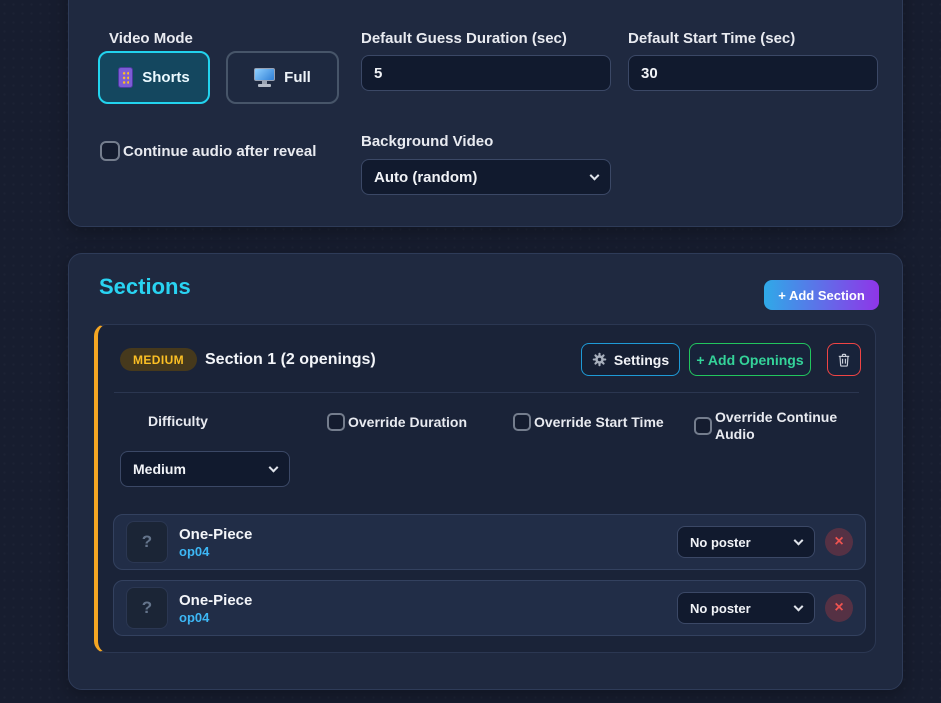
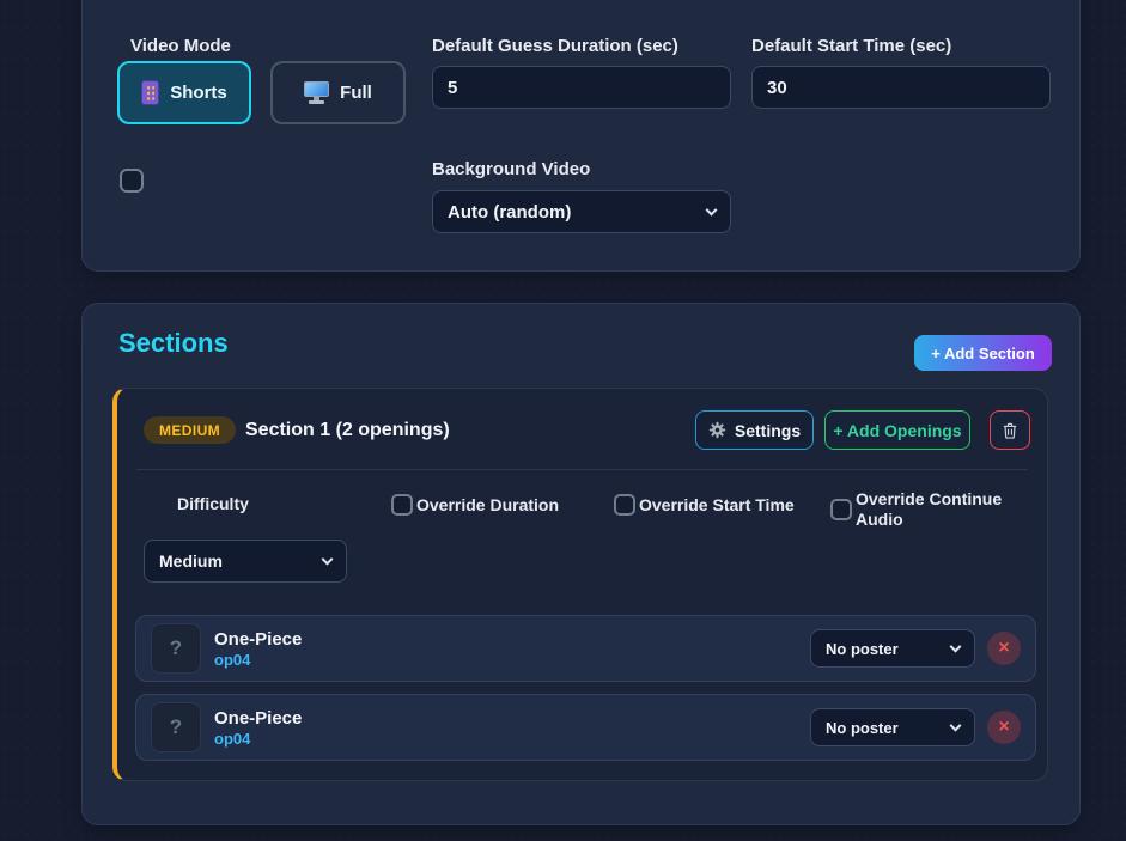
  Video Mode
  Shorts
  Full
  Default Guess Duration (sec)
  5
  Default Start Time (sec)
  30
- Continue audio after reveal
  Background Video
  Auto (random)
  Sections
  + Add Section
  MEDIUM
  Section 1 (2 openings)
  Settings
  + Add Openings
  Difficulty
  Override Duration
  Override Start Time
  Override Continue Audio
  Medium
  ?
  One-Piece
  op04
  No poster
  ×
  ?
  One-Piece
  op04
  No poster
  ×
